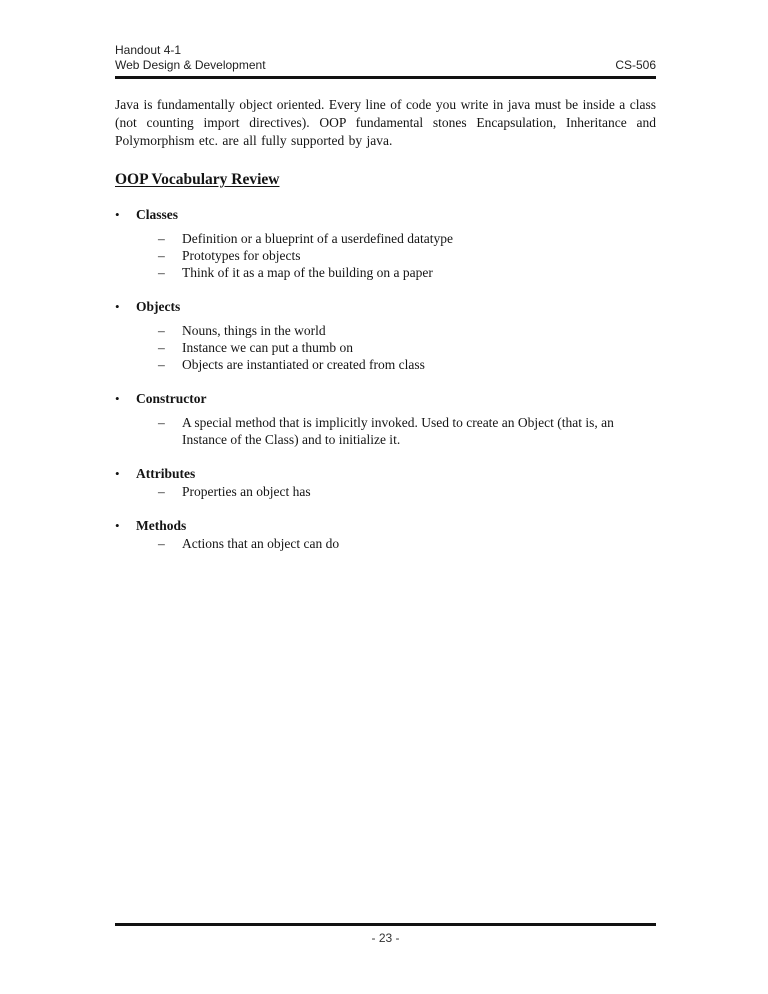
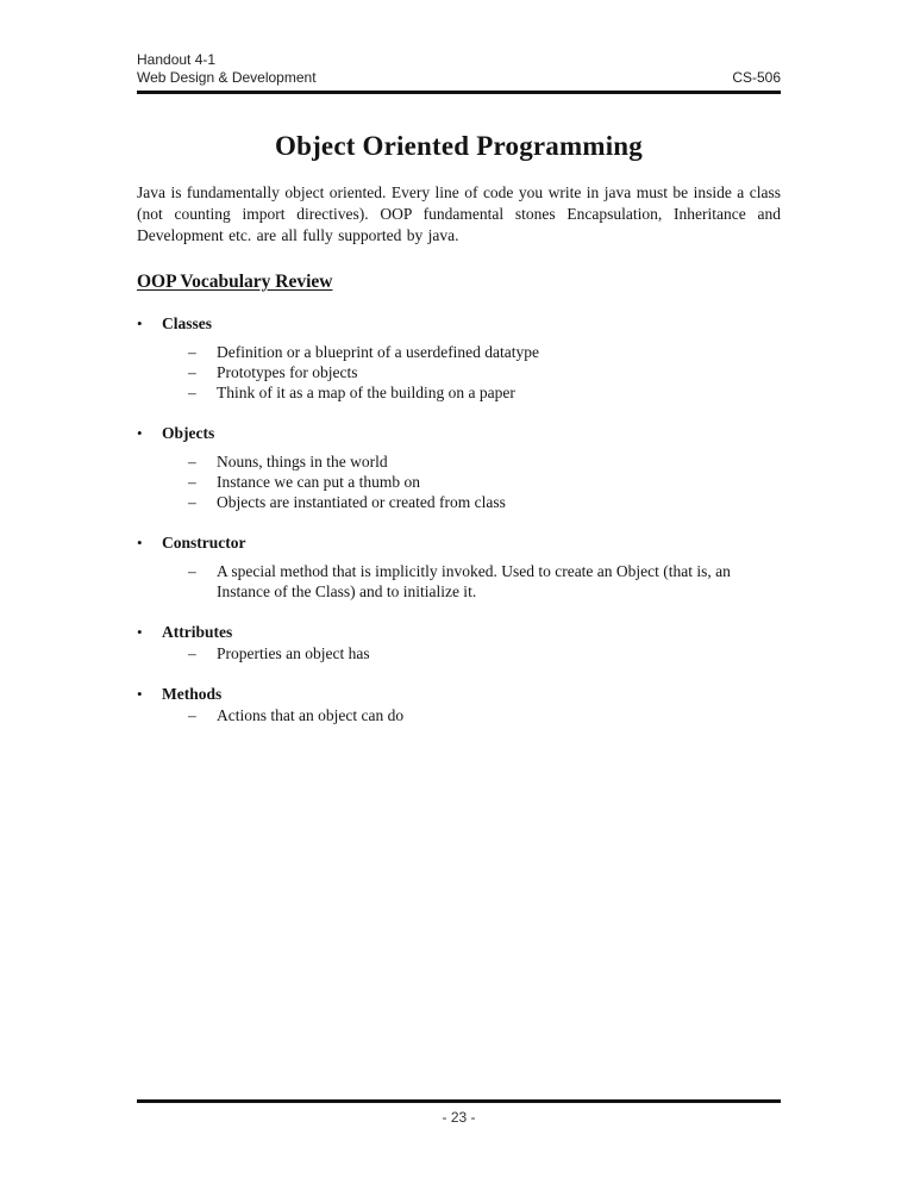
  Handout 4-1
  Web Design & Development
  CS-506
+ Object Oriented Programming
- Java is fundamentally object oriented. Every line of code you write in java must be inside a class (not counting import directives). OOP fundamental stones Encapsulation, Inheritance and Polymorphism etc. are all fully supported by java.
+ Java is fundamentally object oriented. Every line of code you write in java must be inside a class (not counting import directives). OOP fundamental stones Encapsulation, Inheritance and Development etc. are all fully supported by java.
  OOP Vocabulary Review
  •
  Classes
  –
  Definition or a blueprint of a userdefined datatype
  –
  Prototypes for objects
  –
  Think of it as a map of the building on a paper
  •
  Objects
  –
  Nouns, things in the world
  –
  Instance we can put a thumb on
  –
  Objects are instantiated or created from class
  •
  Constructor
  –
  A special method that is implicitly invoked. Used to create an Object (that is, an Instance of the Class) and to initialize it.
  •
  Attributes
  –
  Properties an object has
  •
  Methods
  –
  Actions that an object can do
  - 23 -
